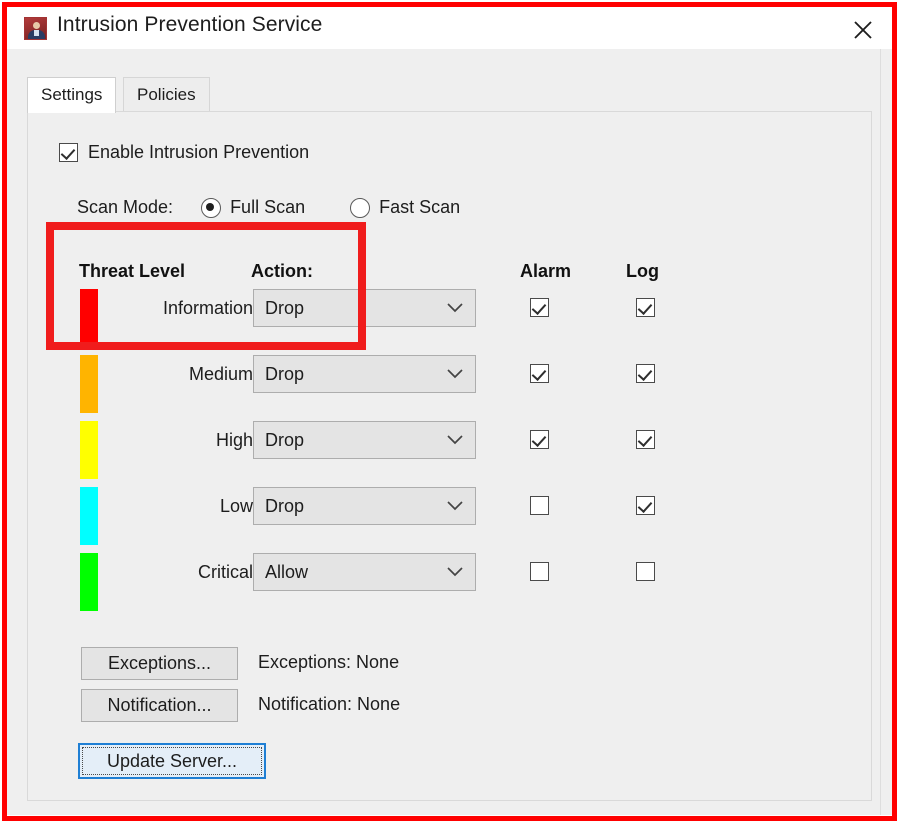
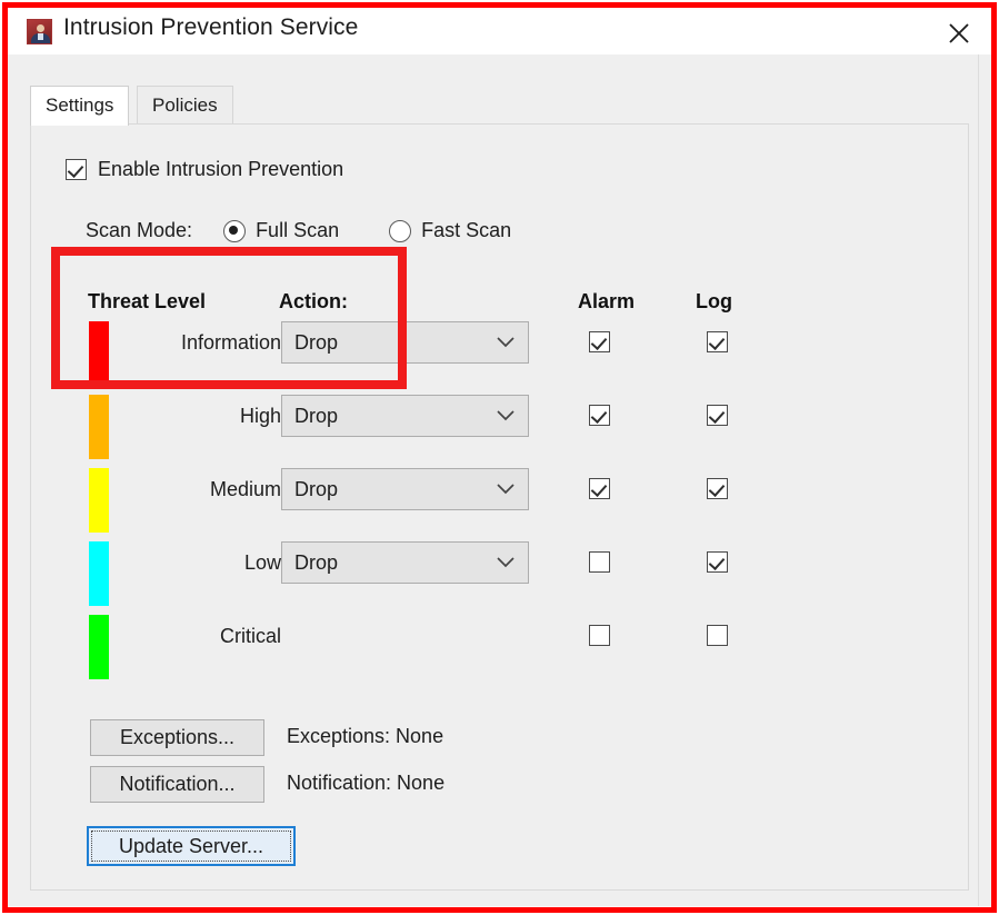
  Intrusion Prevention Service
  Settings
  Policies
  Enable Intrusion Prevention
  Scan Mode:
  Full Scan
  Fast Scan
  Threat Level
  Action:
  Alarm
  Log
  Information
  Drop
- Medium
+ High
  Drop
- High
+ Medium
  Drop
  Low
  Drop
  Critical
- Allow
  Exceptions...
  Exceptions: None
  Notification...
  Notification: None
  Update Server...
